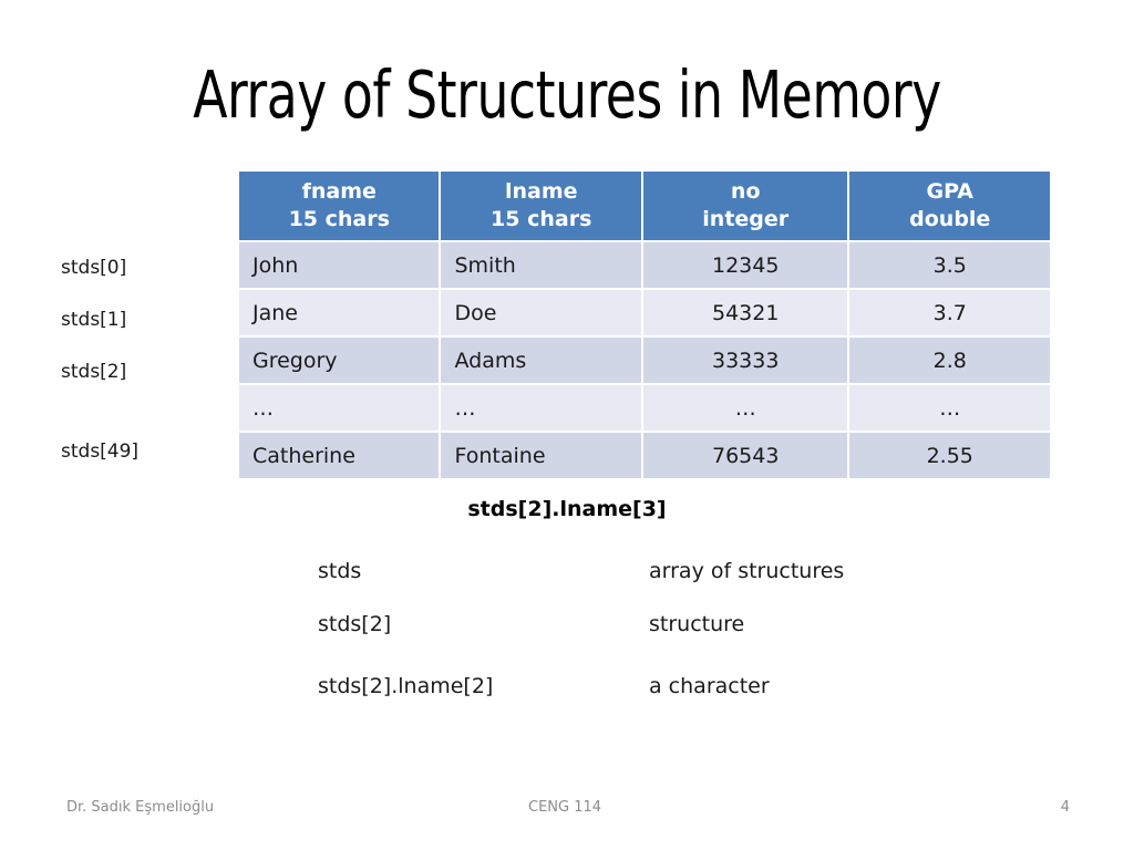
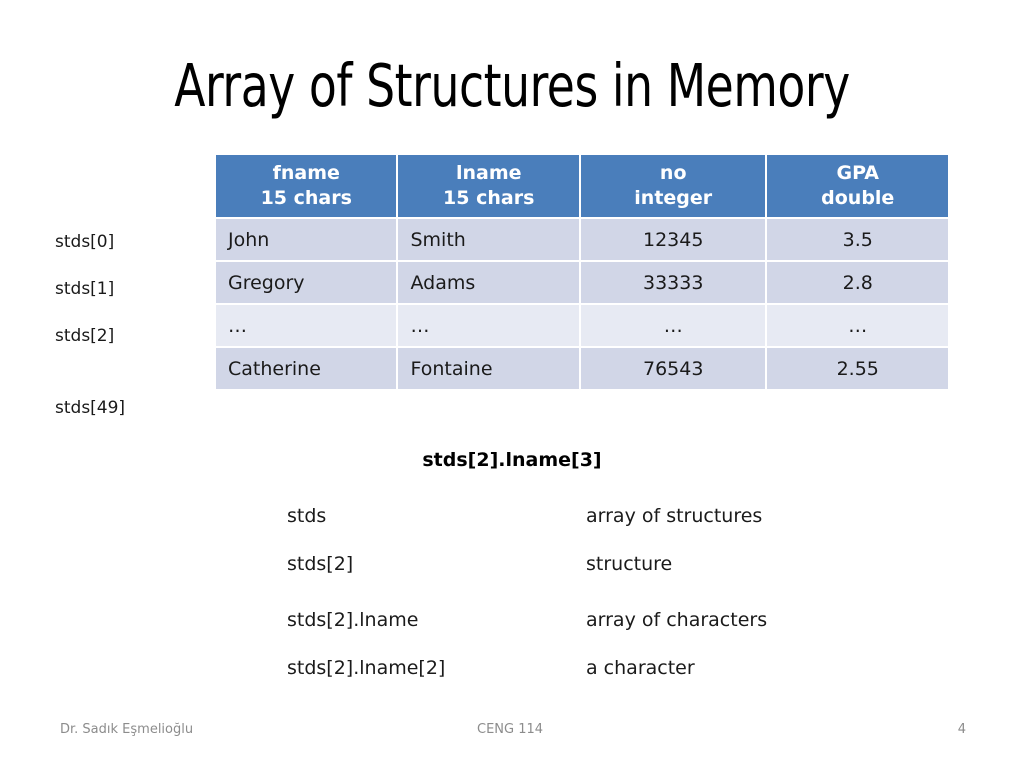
  Array of Structures in Memory
  stds[0]
  stds[1]
  stds[2]
  stds[49]
  fname 15 chars	lname 15 chars	no integer	GPA double
  John	Smith	12345	3.5
- Jane	Doe	54321	3.7
  Gregory	Adams	33333	2.8
  …	…	…	…
  Catherine	Fontaine	76543	2.55
  stds[2].lname[3]
  stds
  array of structures
  stds[2]
  structure
+ stds[2].lname
+ array of characters
  stds[2].lname[2]
  a character
  Dr. Sadık Eşmelioğlu
  CENG 114
  4
